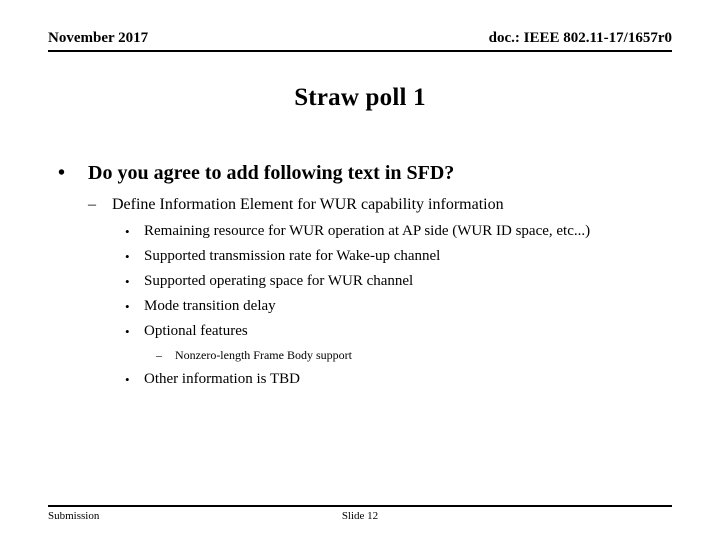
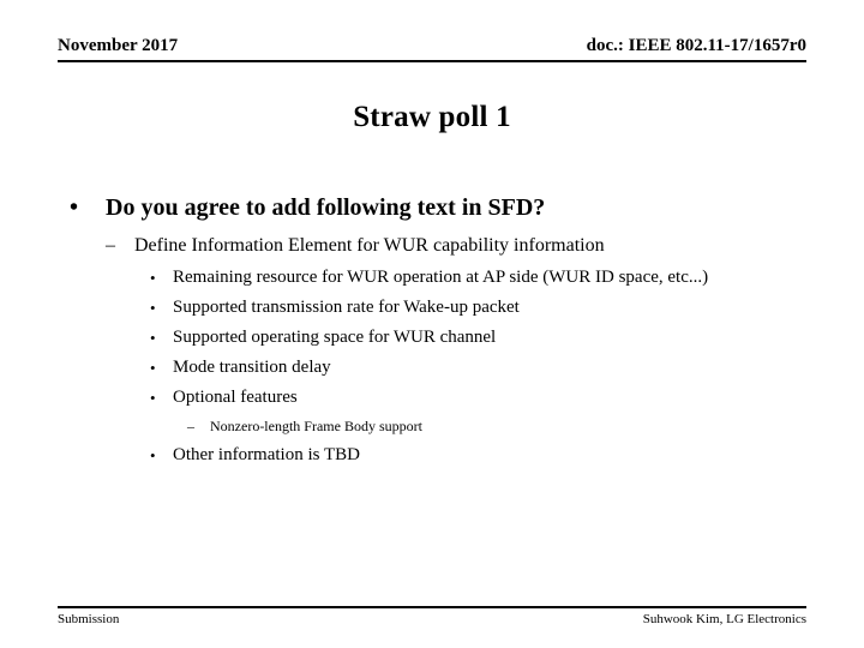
  November 2017
  doc.: IEEE 802.11-17/1657r0
  Straw poll 1
  •
  Do you agree to add following text in SFD?
  –
  Define Information Element for WUR capability information
  •
  Remaining resource for WUR operation at AP side (WUR ID space, etc...)
  •
- Supported transmission rate for Wake-up channel
+ Supported transmission rate for Wake-up packet
  •
  Supported operating space for WUR channel
  •
  Mode transition delay
  •
  Optional features
  –
  Nonzero-length Frame Body support
  •
  Other information is TBD
- Slide 12
  Submission
+ Suhwook Kim, LG Electronics
